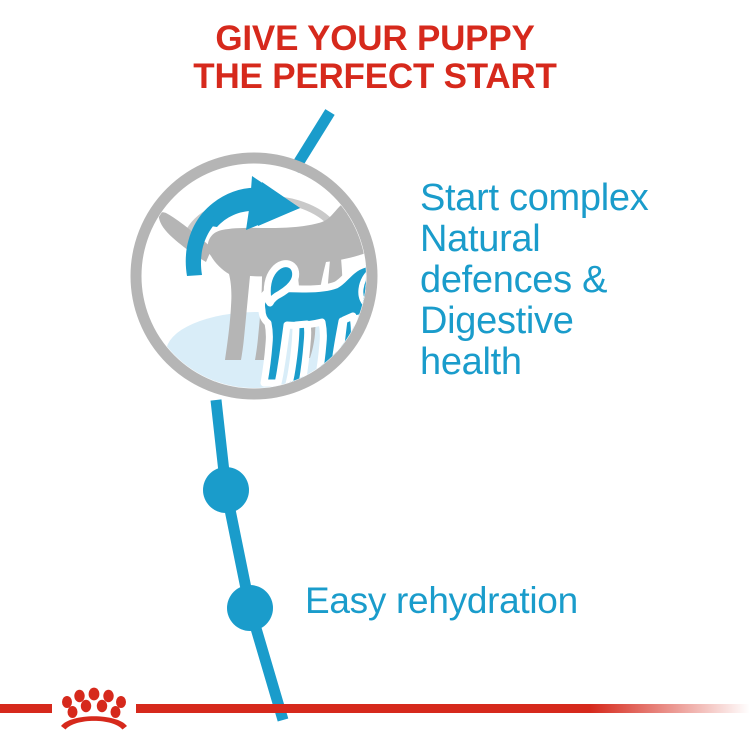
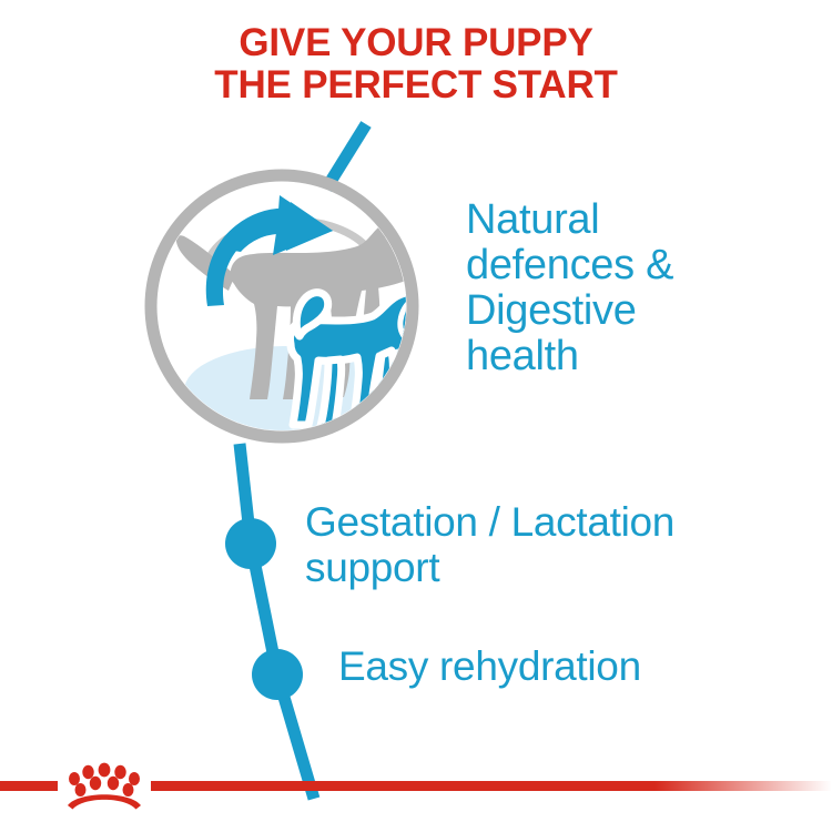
  GIVE YOUR PUPPY
  THE PERFECT START
- Start complex
  Natural
  defences &
  Digestive
  health
+ Gestation / Lactation
+ support
  Easy rehydration
